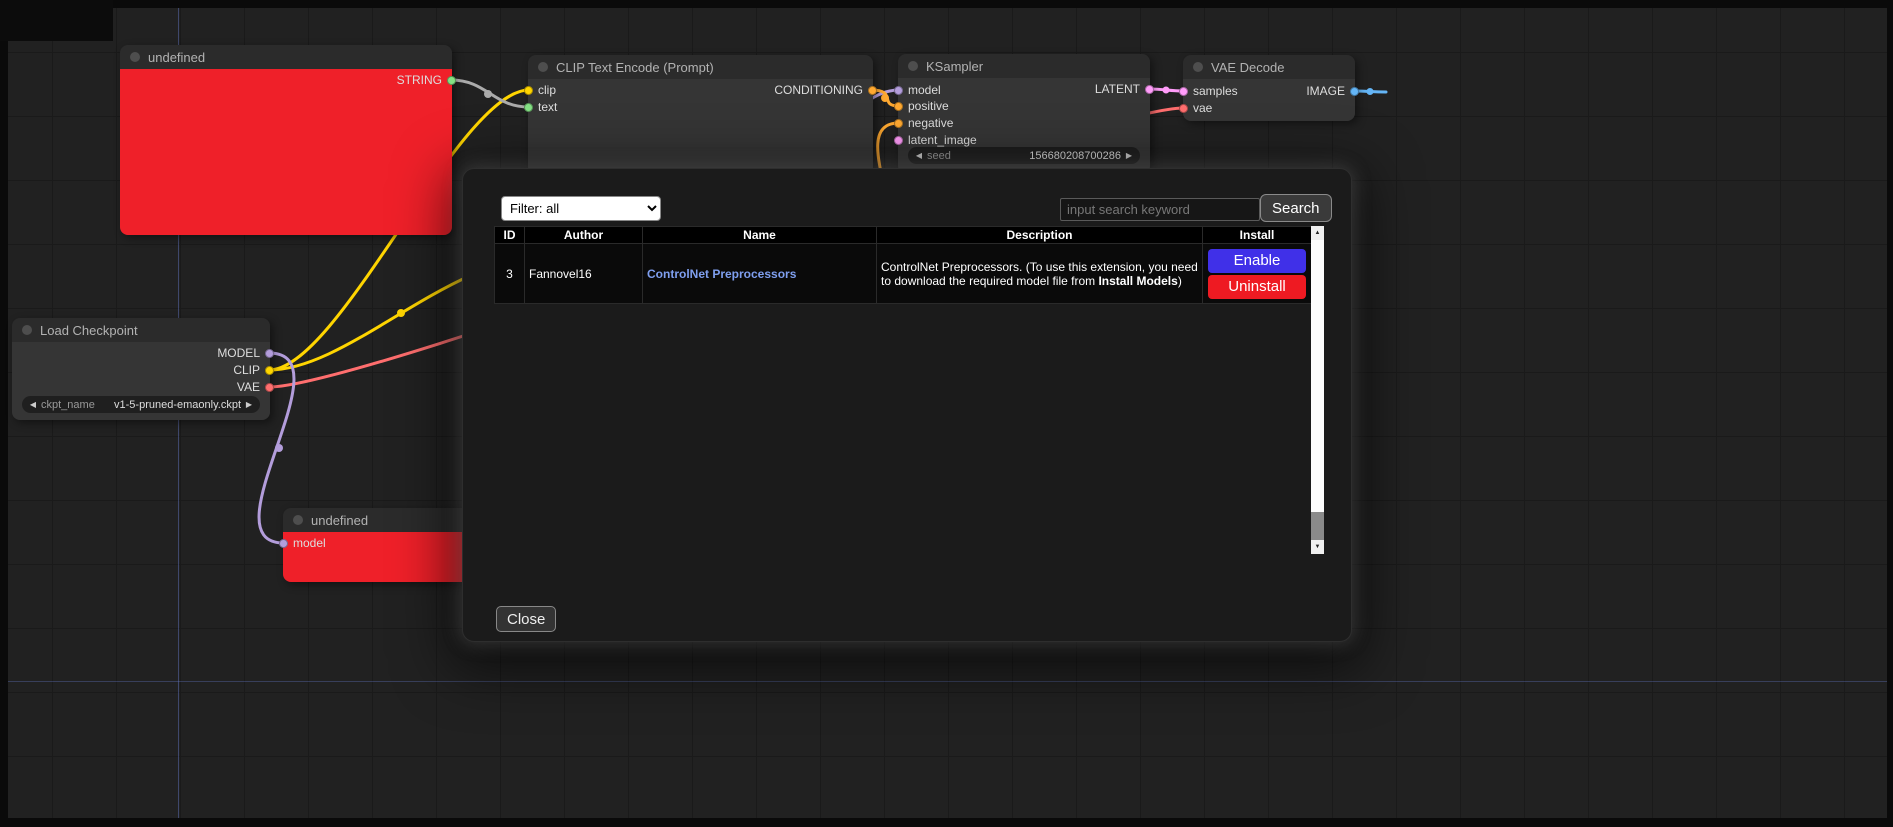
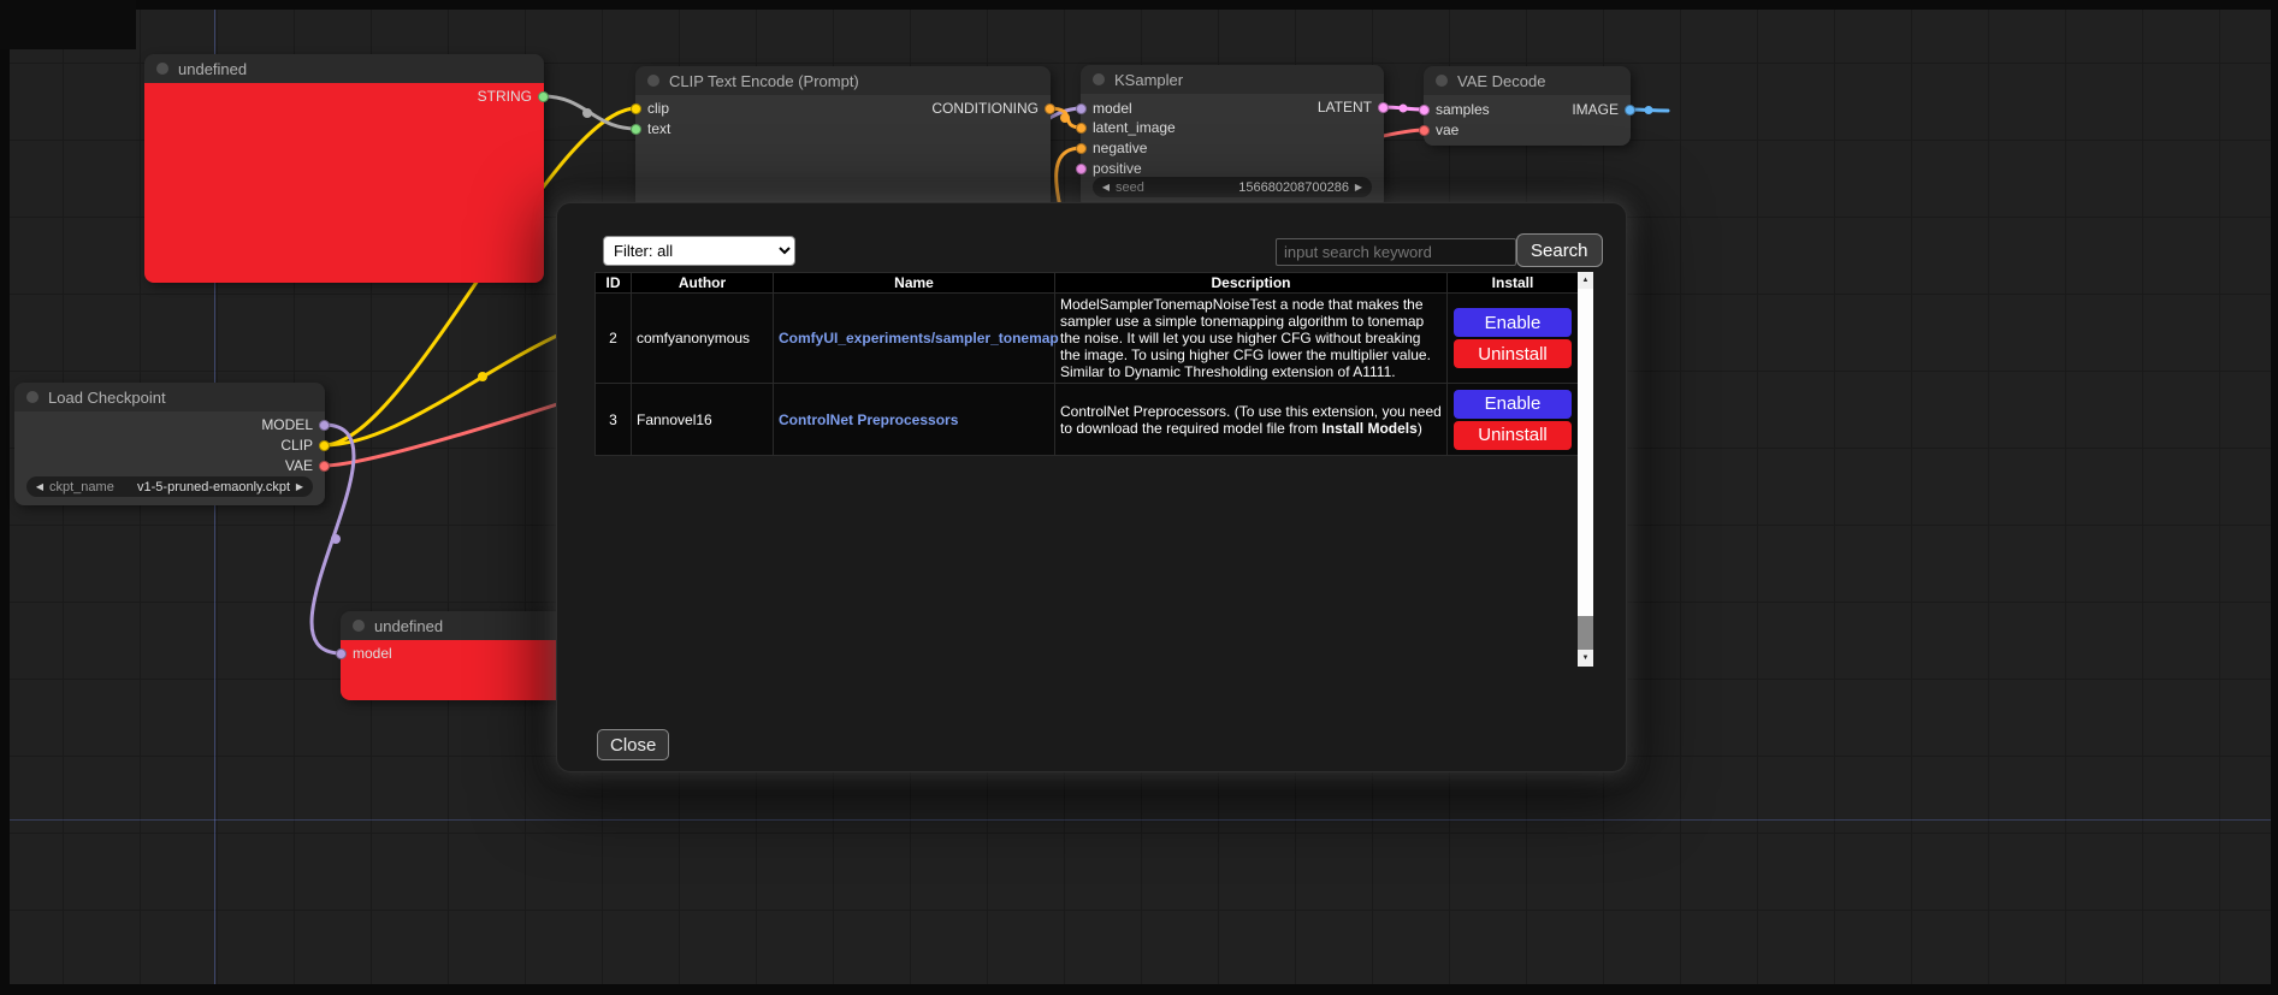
  undefined
  STRING
  CLIP Text Encode (Prompt)
  clip
  text
  CONDITIONING
  KSampler
  model
- positive
+ latent_image
  negative
- latent_image
+ positive
  LATENT
  ◀
  seed
  156680208700286
  ▶
  VAE Decode
  samples
  vae
  IMAGE
  Load Checkpoint
  MODEL
  CLIP
  VAE
  ◀
  ckpt_name
  v1-5-pruned-emaonly.ckpt
  ▶
  undefined
  model
  Filter: all
  input search keyword
  Search
  ID	Author	Name	Description	Install
+ 2	comfyanonymous	ComfyUI_experiments/sampler_tonemap	ModelSamplerTonemapNoiseTest a node that makes the sampler use a simple tonemapping algorithm to tonemap the noise. It will let you use higher CFG without breaking the image. To using higher CFG lower the multiplier value. Similar to Dynamic Thresholding extension of A1111.	Enable Uninstall
  3	Fannovel16	ControlNet Preprocessors	ControlNet Preprocessors. (To use this extension, you need to download the required model file from Install Models)	Enable Uninstall
  Close
